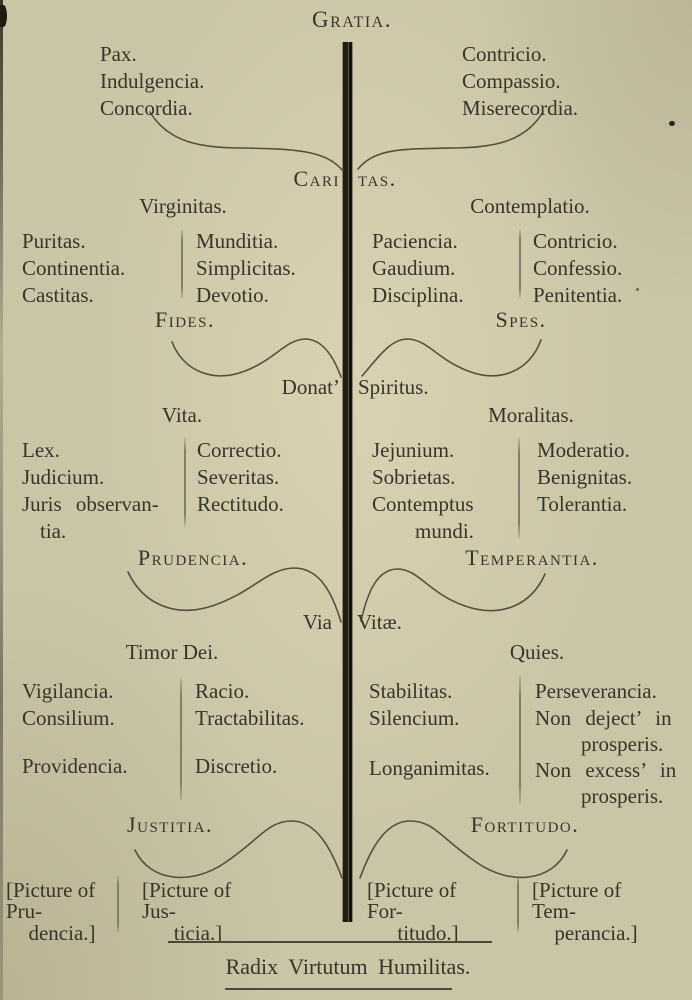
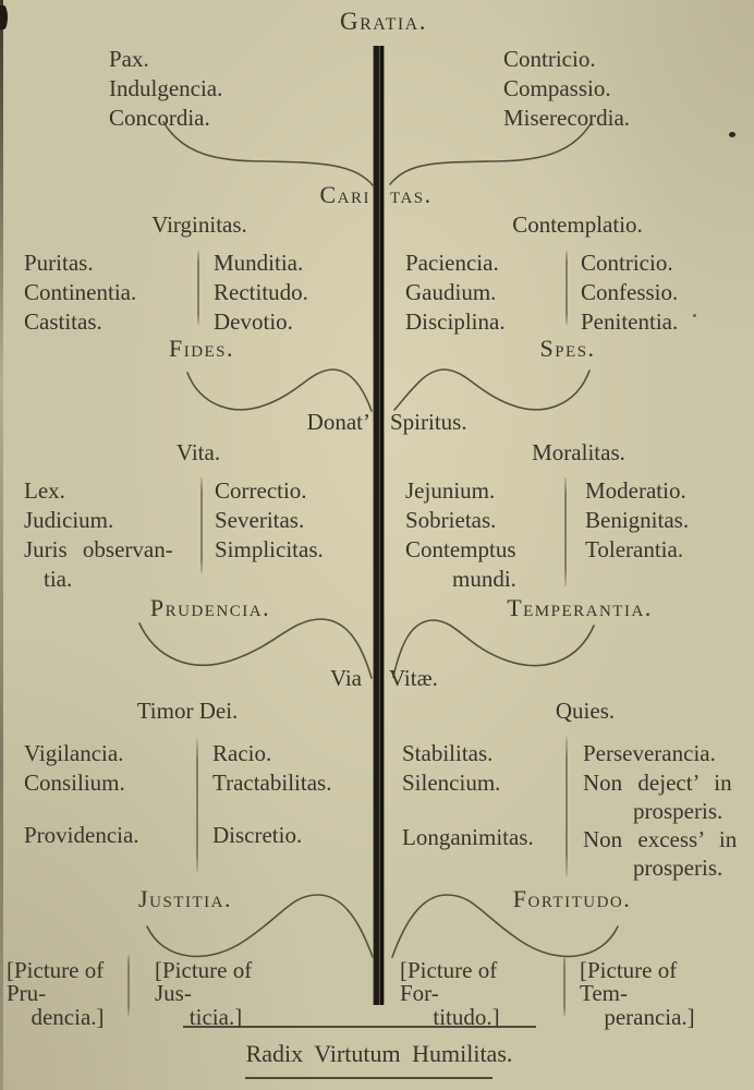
  Gratia.
  Pax.
  Indulgencia.
  Concordia.
  Contricio.
  Compassio.
  Miserecordia.
  Cari
  tas.
  Virginitas.
  Contemplatio.
  Puritas.
  Continentia.
  Castitas.
  Munditia.
- Simplicitas.
+ Rectitudo.
  Devotio.
  Paciencia.
  Gaudium.
  Disciplina.
  Contricio.
  Confessio.
  Penitentia.
  Fides.
  Spes.
  Donat’
  Spiritus.
  Vita.
  Moralitas.
  Lex.
  Judicium.
  Juris observan-
  tia.
  Correctio.
  Severitas.
- Rectitudo.
+ Simplicitas.
  Jejunium.
  Sobrietas.
  Contemptus
  mundi.
  Moderatio.
  Benignitas.
  Tolerantia.
  Prudencia.
  Temperantia.
  Via
  Vitæ.
  Timor Dei.
  Quies.
  Vigilancia.
  Consilium.
  Providencia.
  Racio.
  Tractabilitas.
  Discretio.
  Stabilitas.
  Silencium.
  Longanimitas.
  Perseverancia.
  Non deject’ in
  prosperis.
  Non excess’ in
  prosperis.
  Justitia.
  Fortitudo.
  [Picture of Pru-
  dencia.]
  [Picture of Jus-
  ticia.]
  [Picture of For-
  titudo.]
  [Picture of Tem-
  perancia.]
  Radix Virtutum Humilitas.
